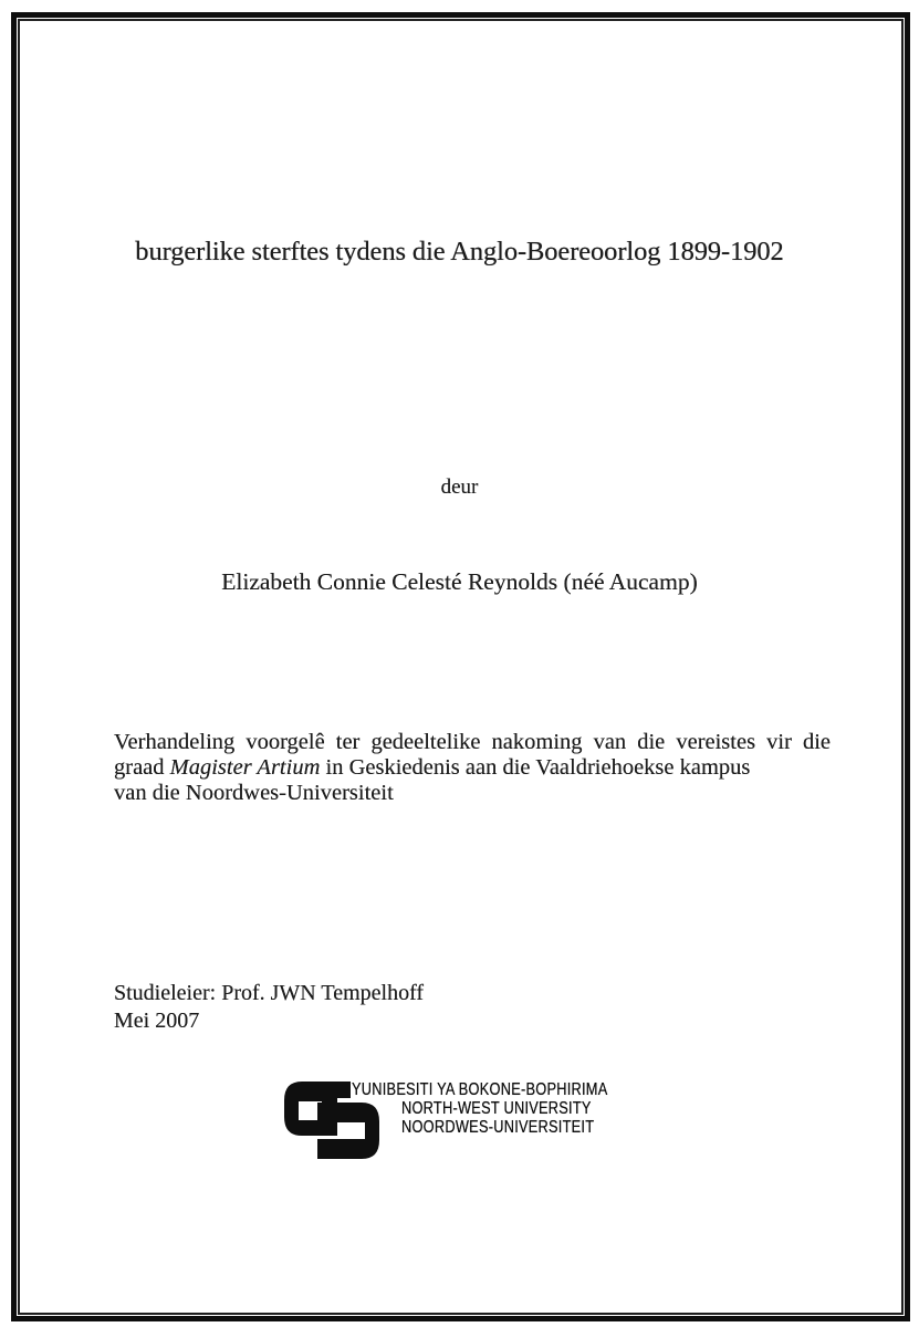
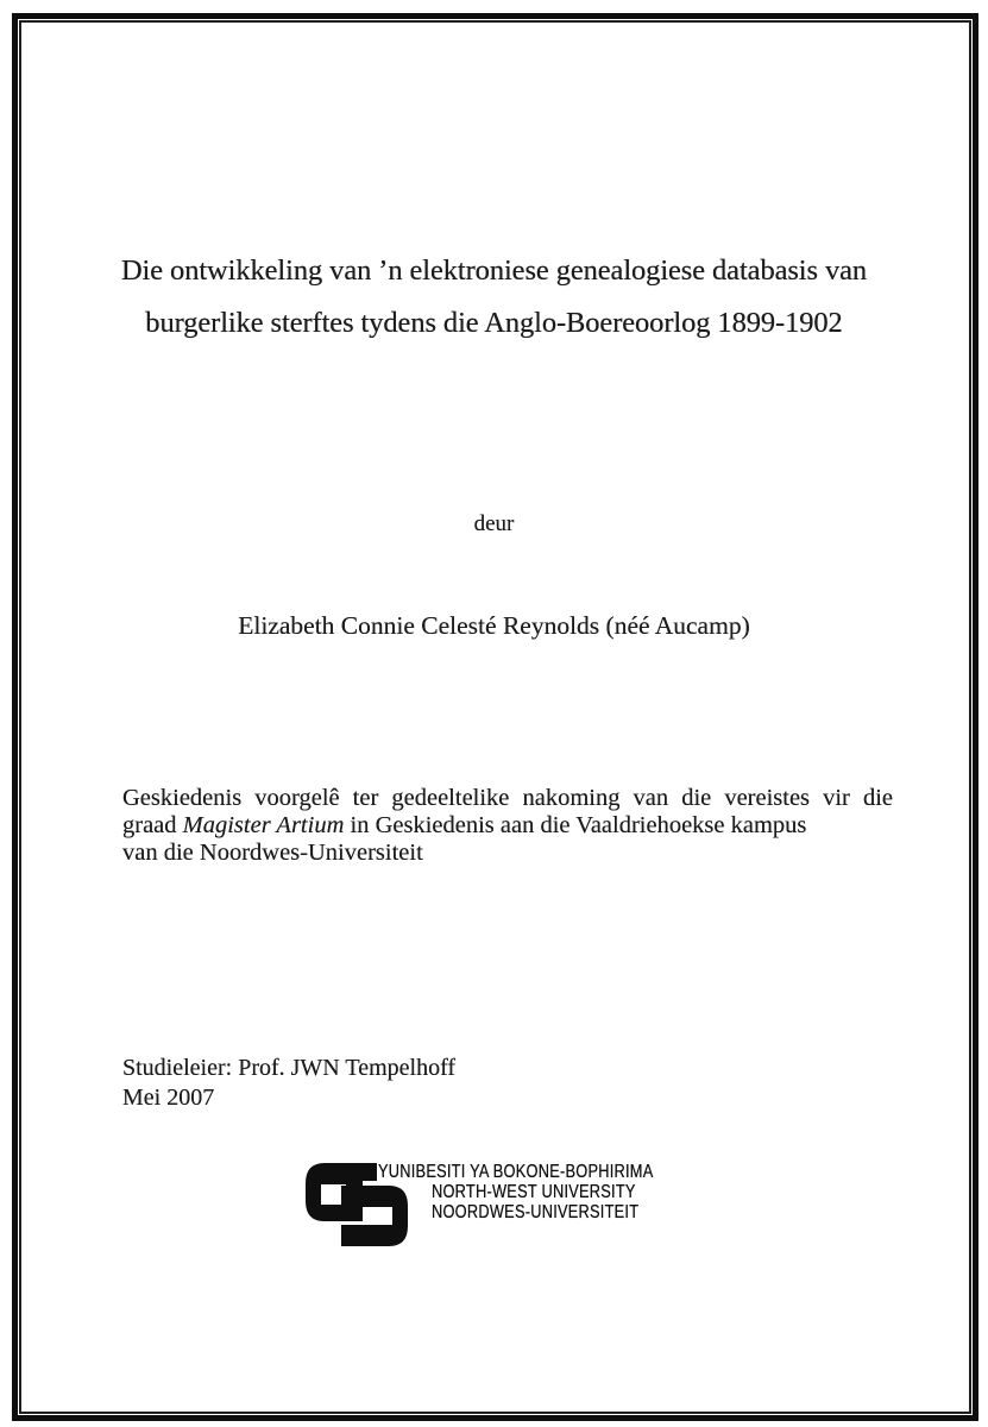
+ Die ontwikkeling van ’n elektroniese genealogiese databasis van
  burgerlike sterftes tydens die Anglo-Boereoorlog 1899-1902
  deur
  Elizabeth Connie Celesté Reynolds (néé Aucamp)
- Verhandeling voorgelê ter gedeeltelike nakoming van die vereistes vir die
+ Geskiedenis voorgelê ter gedeeltelike nakoming van die vereistes vir die
  graad Magister Artium in Geskiedenis aan die Vaaldriehoekse kampus
  van die Noordwes-Universiteit
  Studieleier: Prof. JWN Tempelhoff
  Mei 2007
  YUNIBESITI YA BOKONE-BOPHIRIMA
  NORTH-WEST UNIVERSITY
  NOORDWES-UNIVERSITEIT
